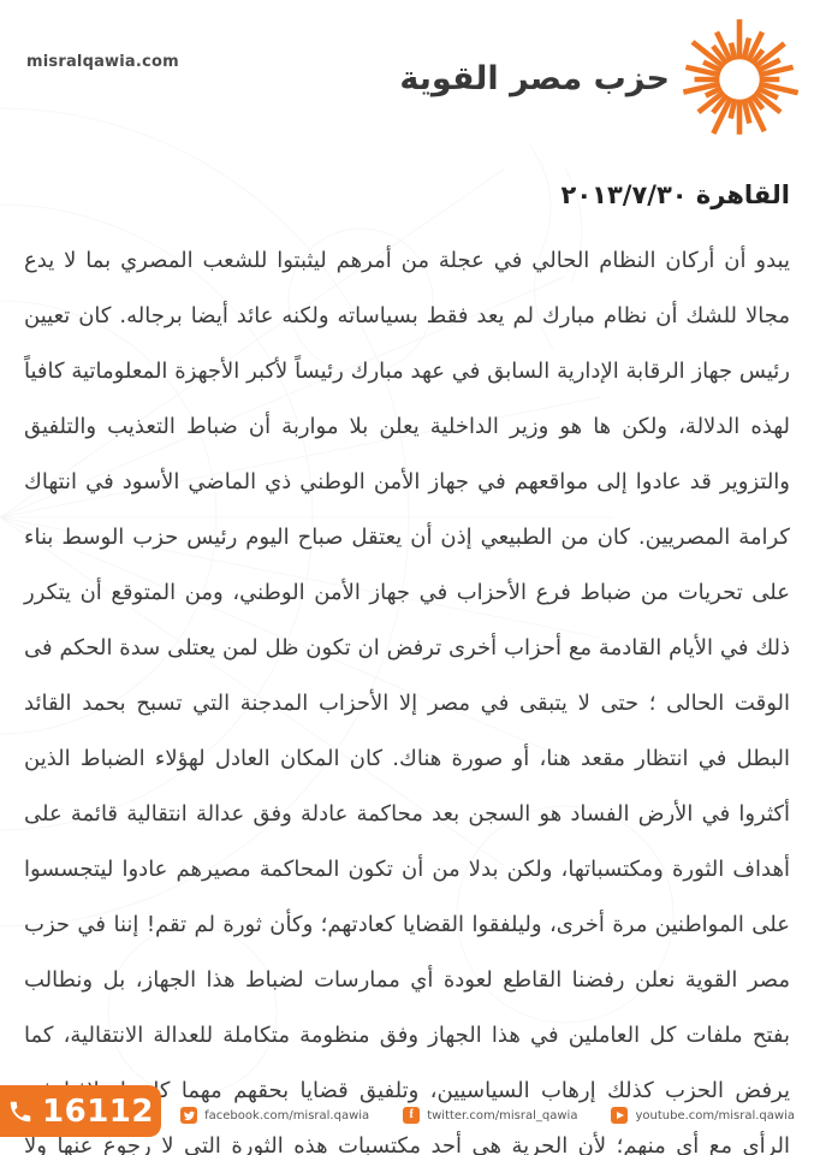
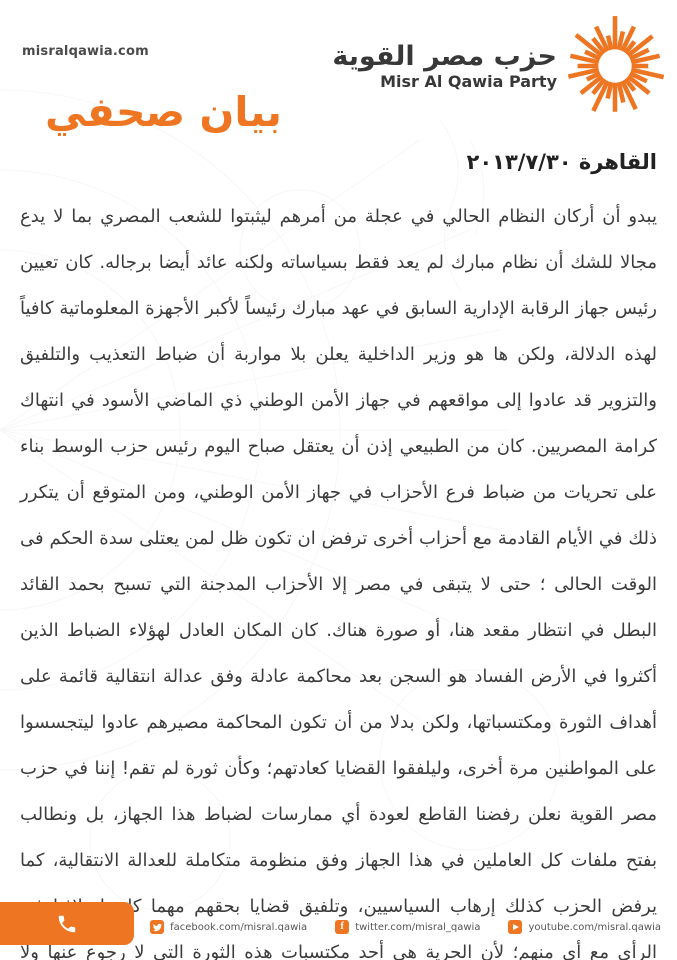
  misralqawia.com
  حزب مصر القوية
+ Misr Al Qawia Party
+ بيان صحفي
  القاهرة ٢٠١٣/٧/٣٠
  يبدو أن أركان النظام الحالي في عجلة من أمرهم ليثبتوا للشعب المصري بما لا يدع مجالا للشك أن نظام مبارك لم يعد فقط بسياساته ولكنه عائد أيضا برجاله. كان تعيين رئيس جهاز الرقابة الإدارية السابق في عهد مبارك رئيساً لأكبر الأجهزة المعلوماتية كافياً لهذه الدلالة، ولكن ها هو وزير الداخلية يعلن بلا مواربة أن ضباط التعذيب والتلفيق والتزوير قد عادوا إلى مواقعهم في جهاز الأمن الوطني ذي الماضي الأسود في انتهاك كرامة المصريين. كان من الطبيعي إذن أن يعتقل صباح اليوم رئيس حزب الوسط بناء على تحريات من ضباط فرع الأحزاب في جهاز الأمن الوطني، ومن المتوقع أن يتكرر ذلك في الأيام القادمة مع أحزاب أخرى ترفض ان تكون ظل لمن يعتلى سدة الحكم فى الوقت الحالى ؛ حتى لا يتبقى في مصر إلا الأحزاب المدجنة التي تسبح بحمد القائد البطل في انتظار مقعد هنا، أو صورة هناك. كان المكان العادل لهؤلاء الضباط الذين أكثروا في الأرض الفساد هو السجن بعد محاكمة عادلة وفق عدالة انتقالية قائمة على أهداف الثورة ومكتسباتها، ولكن بدلا من أن تكون المحاكمة مصيرهم عادوا ليتجسسوا على المواطنين مرة أخرى، وليلفقوا القضايا كعادتهم؛ وكأن ثورة لم تقم! إننا في حزب مصر القوية نعلن رفضنا القاطع لعودة أي ممارسات لضباط هذا الجهاز، بل ونطالب بفتح ملفات كل العاملين في هذا الجهاز وفق منظومة متكاملة للعدالة الانتقالية، كما يرفض الحزب كذلك إرهاب السياسيين، وتلفيق قضايا بحقهم مهما ك الرأي مع أي منهم؛ لأن الحرية هي أحد مكتسبات هذه الثورة التي لا رجوع عنها ولا
- 16112
  facebook.com/misral.qawia
  f
  twitter.com/misral_qawia
  youtube.com/misral.qawia
